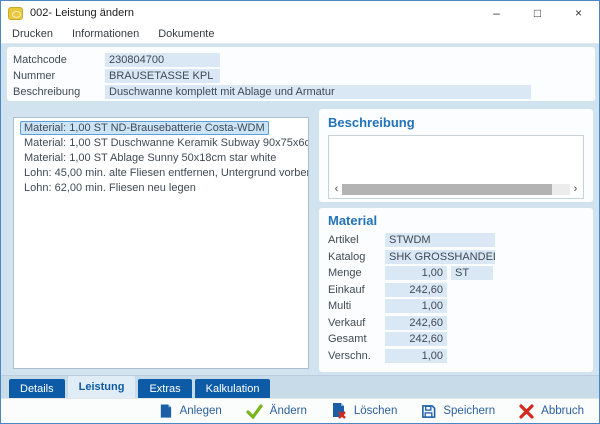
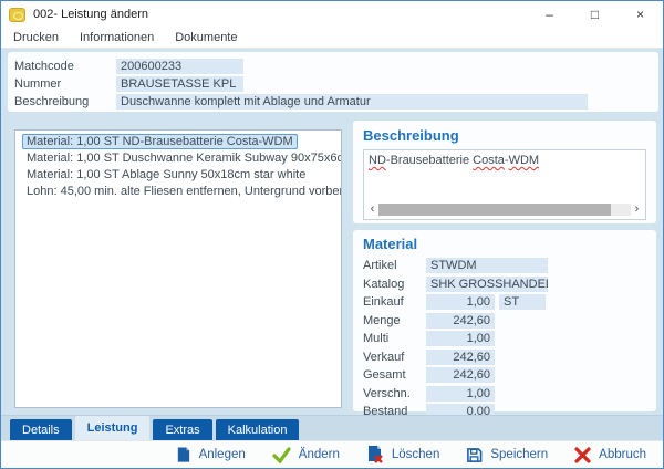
  002- Leistung ändern
  –
  □
  ×
  Drucken
  Informationen
  Dokumente
  Matchcode
- 230804700
+ 200600233
  Nummer
  BRAUSETASSE KPL
  Beschreibung
  Duschwanne komplett mit Ablage und Armatur
  Material: 1,00 ST ND-Brausebatterie Costa-WDM
  Material: 1,00 ST Duschwanne Keramik Subway 90x75x6c
  Material: 1,00 ST Ablage Sunny 50x18cm star white
  Lohn: 45,00 min. alte Fliesen entfernen, Untergrund vorbe
- Lohn: 62,00 min. Fliesen neu legen
  Beschreibung
+ ND-Brausebatterie Costa-WDM
  Material
  Artikel
  STWDM
  Katalog
  SHK GROSSHANDE
- Menge
+ Einkauf
  1,00
  ST
- Einkauf
+ Menge
  242,60
  Multi
  1,00
  Verkauf
  242,60
  Gesamt
  242,60
  Verschn.
  1,00
+ Bestand
+ 0,00
  Details
  Leistung
  Extras
  Kalkulation
  Anlegen
  Ändern
  Löschen
  Speichern
  Abbruch
